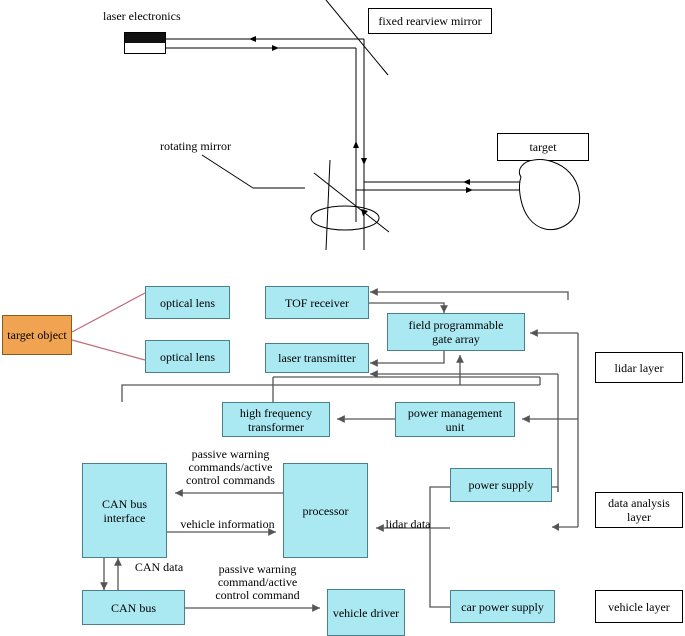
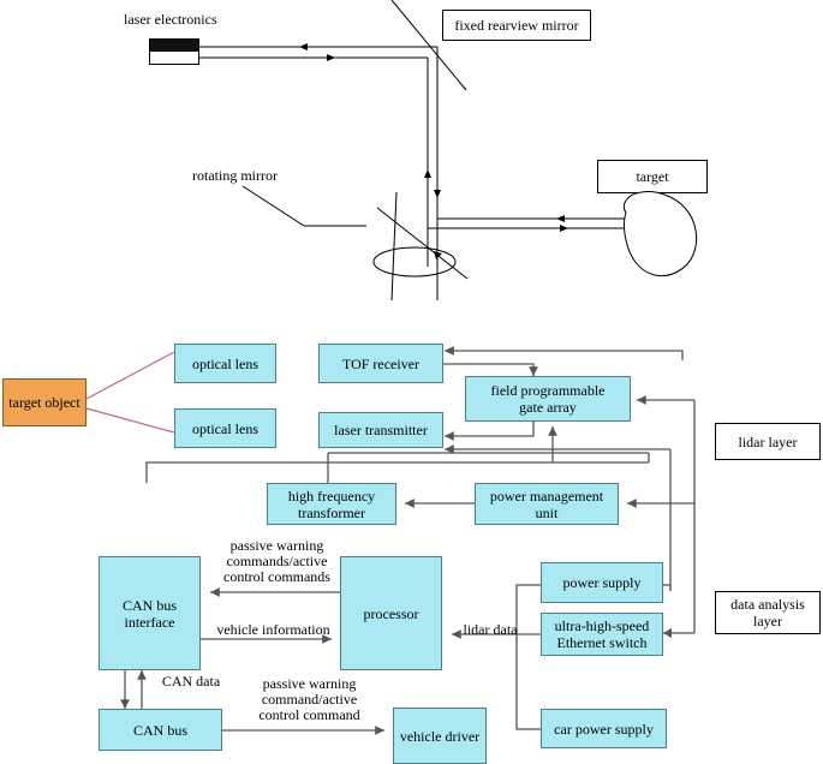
  laser electronics
  fixed rearview mirror
  rotating mirror
  target
  target object
  optical lens
  optical lens
  TOF receiver
  laser transmitter
  field programmable
  gate array
  high frequency
  transformer
  power management
  unit
  CAN bus
  interface
  processor
  power supply
+ ultra-high-speed
+ Ethernet switch
  CAN bus
  vehicle driver
  car power supply
  lidar layer
  data analysis
  layer
- vehicle layer
  passive warning
  commands/active
  control commands
  vehicle information
  lidar data
  CAN data
  passive warning
  command/active
  control command
